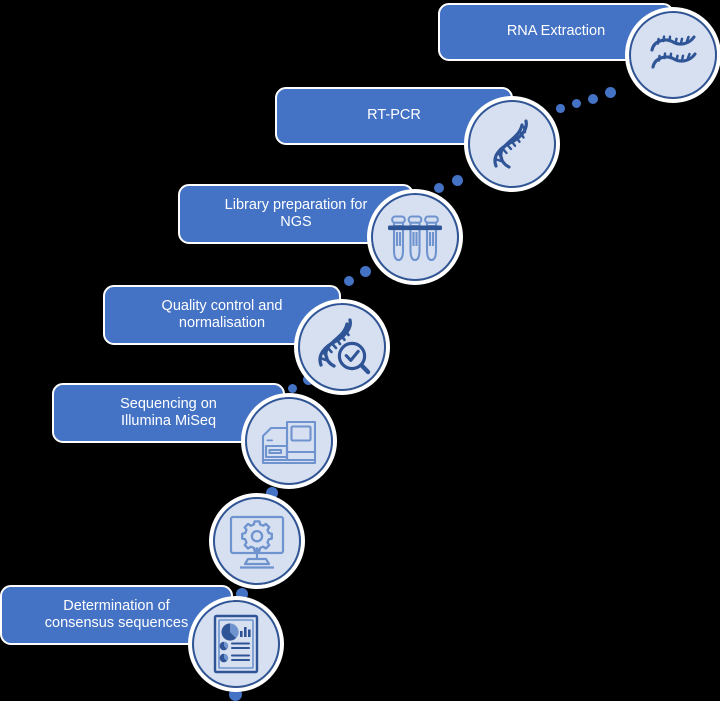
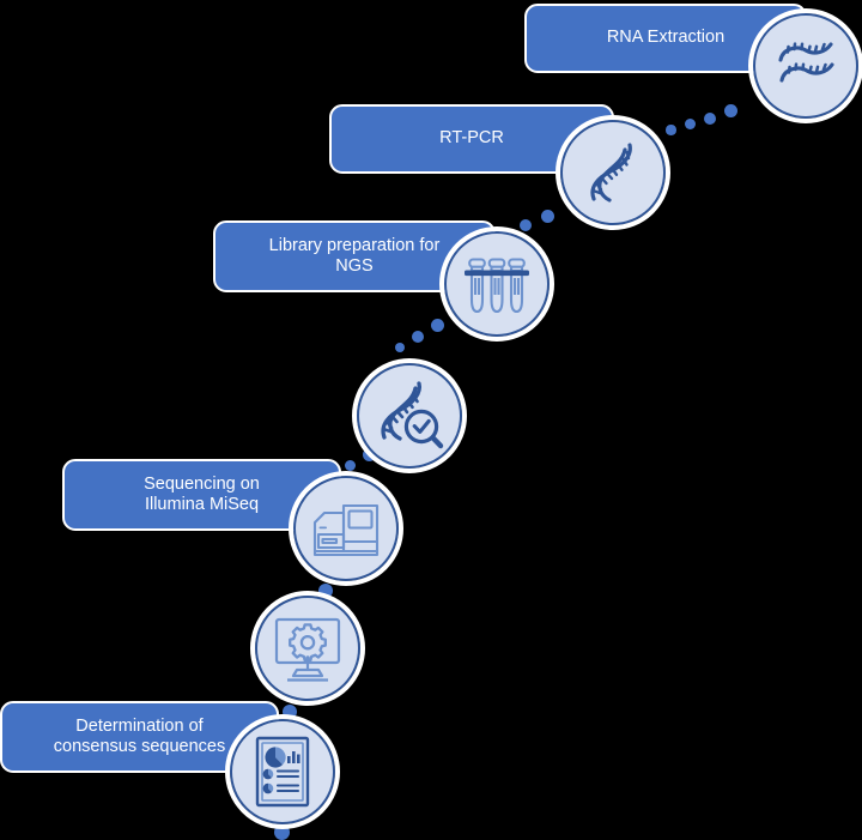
  RNA Extraction
  RT-PCR
  Library preparation for
  NGS
- Quality control and
- normalisation
  Sequencing on
  Illumina MiSeq
  Determination of
  consensus sequences
